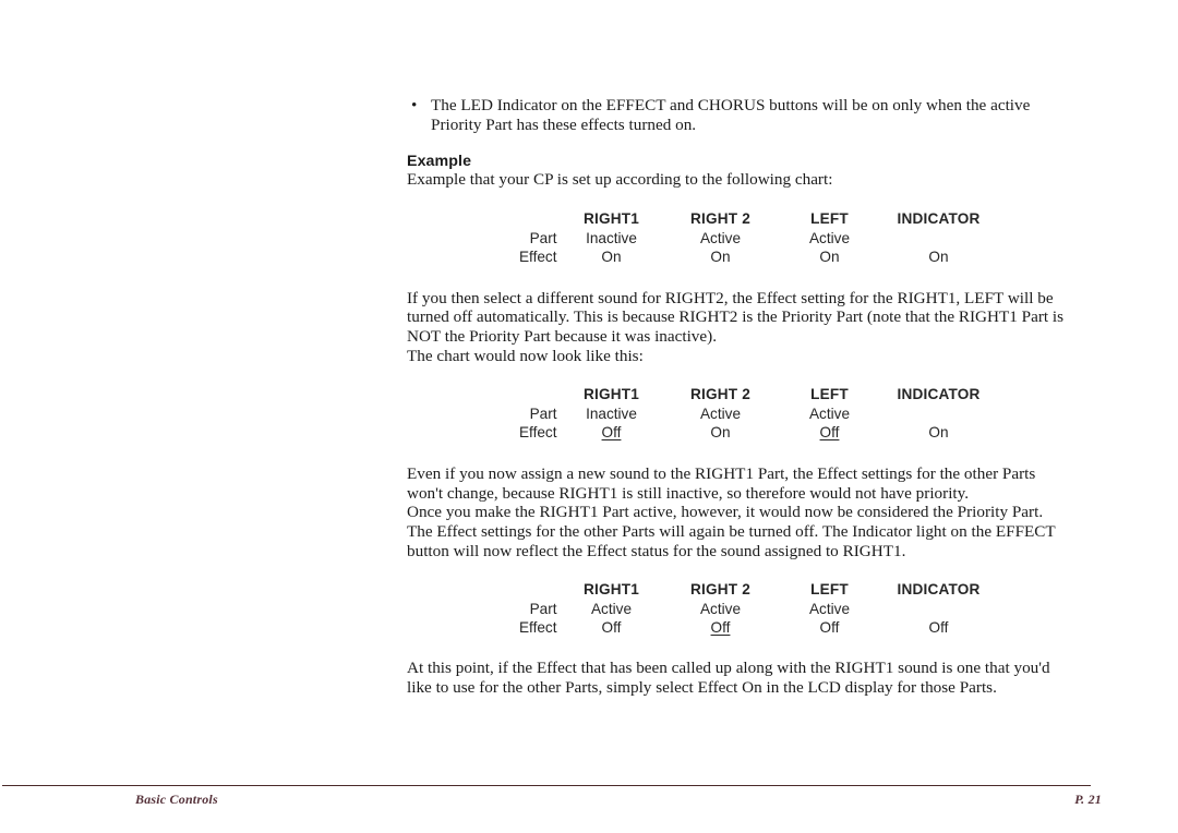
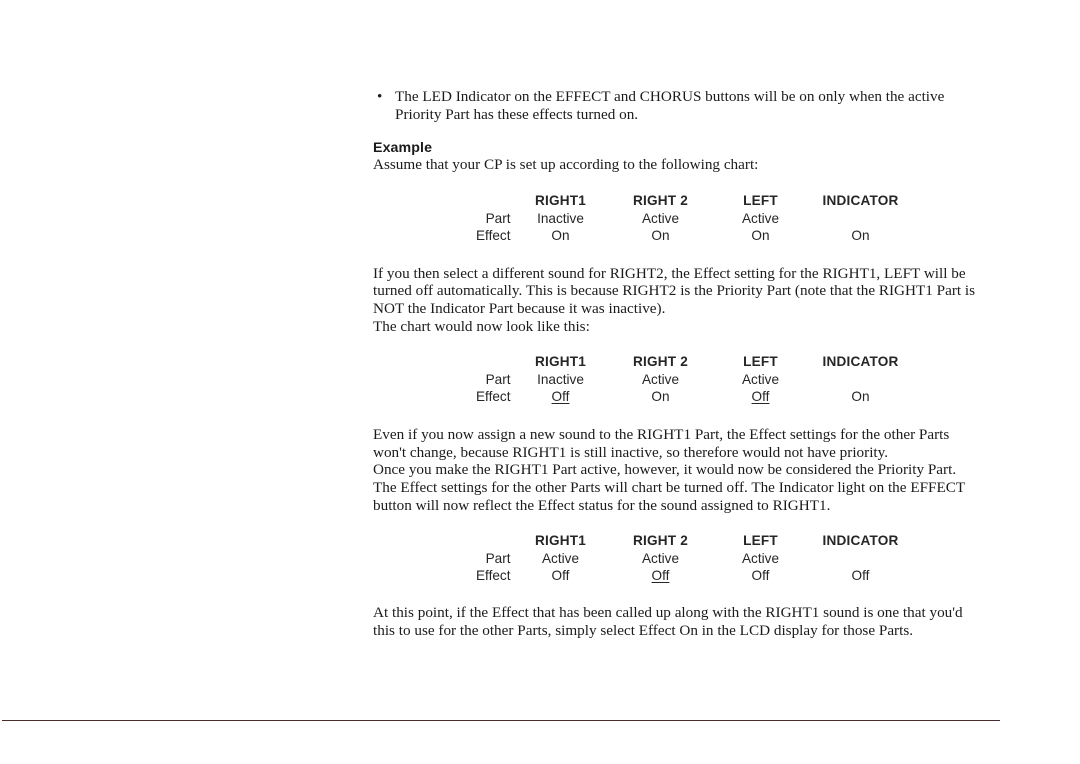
  •
  The LED Indicator on the EFFECT and CHORUS buttons will be on only when the active Priority Part has these effects turned on.
  Example
- Example that your CP is set up according to the following chart:
+ Assume that your CP is set up according to the following chart:
  RIGHT1
  RIGHT 2
  LEFT
  INDICATOR
  Part
  Inactive
  Active
  Active
  Effect
  On
  On
  On
  On
  If you then select a different sound for RIGHT2, the Effect setting for the RIGHT1, LEFT will be
  turned off automatically. This is because RIGHT2 is the Priority Part (note that the RIGHT1 Part is
- NOT the Priority Part because it was inactive).
+ NOT the Indicator Part because it was inactive).
  The chart would now look like this:
  RIGHT1
  RIGHT 2
  LEFT
  INDICATOR
  Part
  Inactive
  Active
  Active
  Effect
  Off
  On
  Off
  On
  Even if you now assign a new sound to the RIGHT1 Part, the Effect settings for the other Parts
  won't change, because RIGHT1 is still inactive, so therefore would not have priority.
  Once you make the RIGHT1 Part active, however, it would now be considered the Priority Part.
- The Effect settings for the other Parts will again be turned off. The Indicator light on the EFFECT
+ The Effect settings for the other Parts will chart be turned off. The Indicator light on the EFFECT
  button will now reflect the Effect status for the sound assigned to RIGHT1.
  RIGHT1
  RIGHT 2
  LEFT
  INDICATOR
  Part
  Active
  Active
  Active
  Effect
  Off
  Off
  Off
  Off
  At this point, if the Effect that has been called up along with the RIGHT1 sound is one that you'd
- like to use for the other Parts, simply select Effect On in the LCD display for those Parts.
+ this to use for the other Parts, simply select Effect On in the LCD display for those Parts.
- Basic Controls
- P. 21
